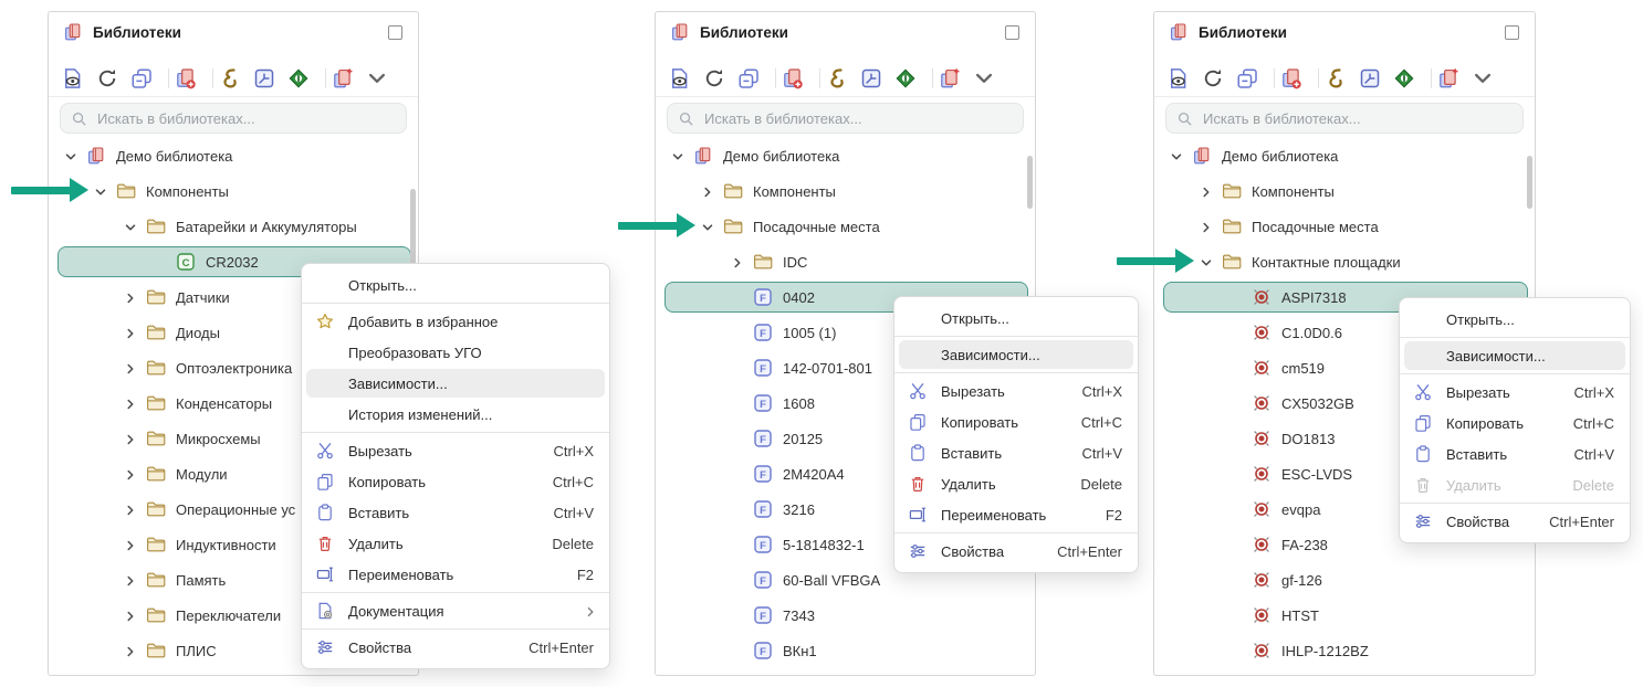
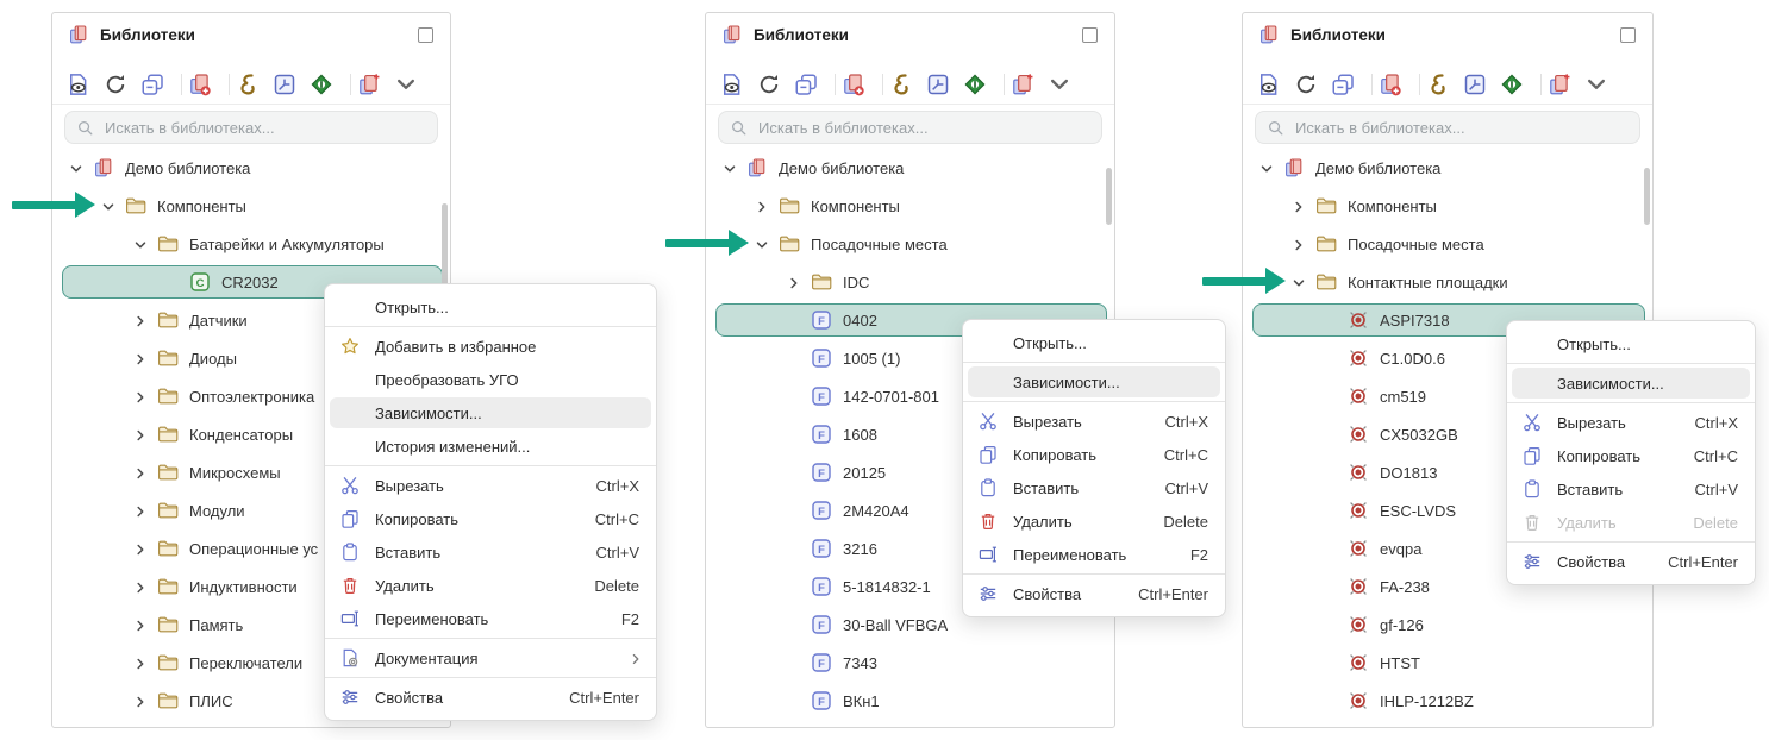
  Библиотеки
  Искать в библиотеках...
  Демо библиотека
  Компоненты
  Батарейки и Аккумуляторы
  C
  CR2032
  Датчики
  Диоды
  Оптоэлектроника
  Конденсаторы
  Микросхемы
  Модули
  Операционные ус
  Индуктивности
  Память
  Переключатели
  ПЛИС
  Открыть...
  Добавить в избранное
  Преобразовать УГО
  Зависимости...
  История изменений...
  Вырезать
  Ctrl+X
  Копировать
  Ctrl+C
  Вставить
  Ctrl+V
  Удалить
  Delete
  Переименовать
  F2
  Документация
  Свойства
  Ctrl+Enter
  Библиотеки
  Искать в библиотеках...
  Демо библиотека
  Компоненты
  Посадочные места
  IDC
  F
  0402
  F
  1005 (1)
  F
  142-0701-801
  F
  1608
  F
  20125
  F
  2M420A4
  F
  3216
  F
  5-1814832-1
  F
- 60-Ball VFBGA
+ 30-Ball VFBGA
  F
  7343
  F
  ВКн1
  Открыть...
  Зависимости...
  Вырезать
  Ctrl+X
  Копировать
  Ctrl+C
  Вставить
  Ctrl+V
  Удалить
  Delete
  Переименовать
  F2
  Свойства
  Ctrl+Enter
  Библиотеки
  Искать в библиотеках...
  Демо библиотека
  Компоненты
  Посадочные места
  Контактные площадки
  ASPI7318
  C1.0D0.6
  cm519
  CX5032GB
  DO1813
  ESC-LVDS
  evqpa
  FA-238
  gf-126
  HTST
  IHLP-1212BZ
  Открыть...
  Зависимости...
  Вырезать
  Ctrl+X
  Копировать
  Ctrl+C
  Вставить
  Ctrl+V
  Удалить
  Delete
  Свойства
  Ctrl+Enter
